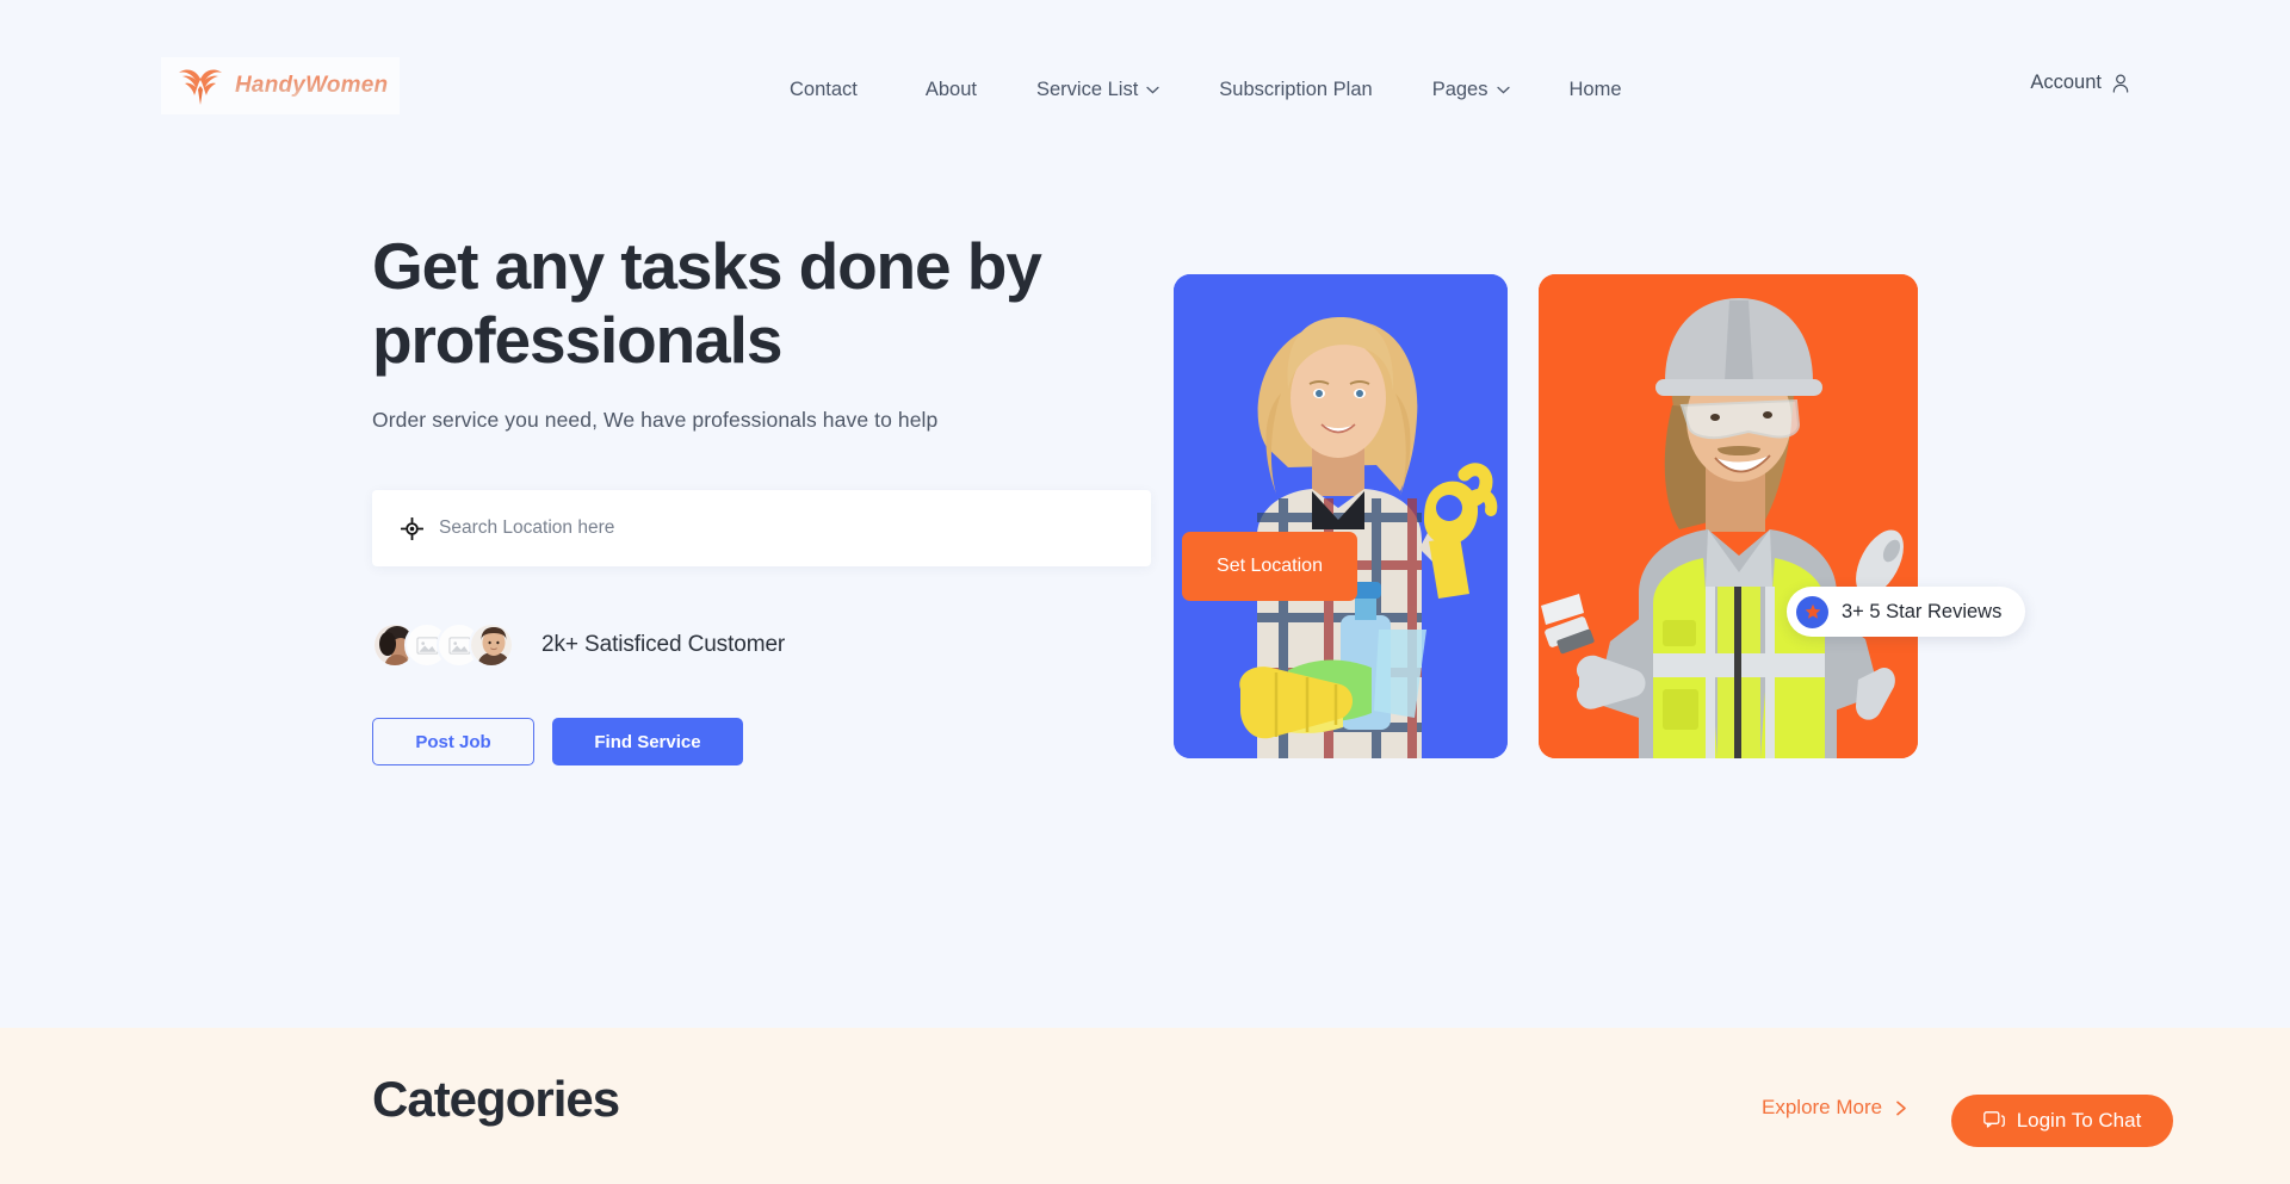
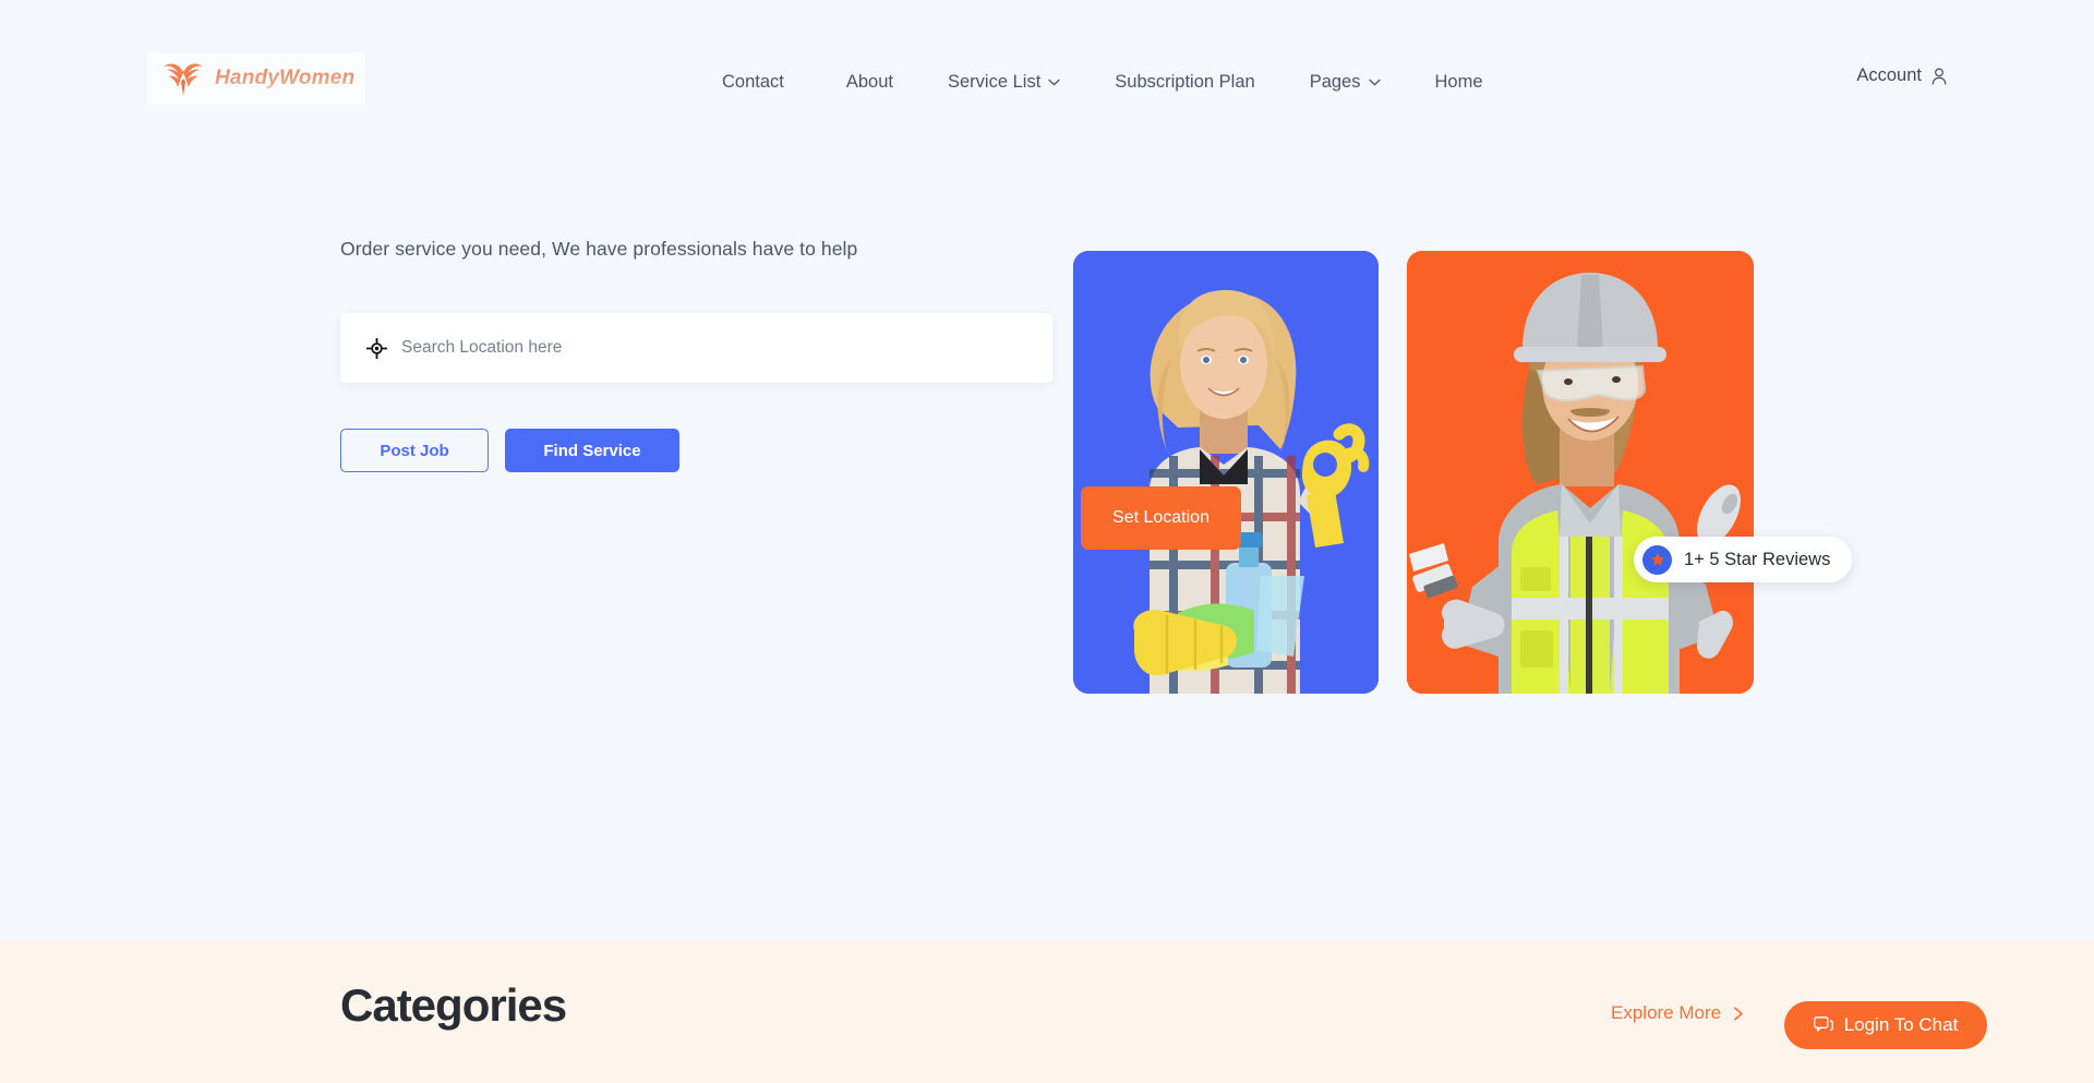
  HandyWomen
  Contact
  About
  Service List
  Subscription Plan
  Pages
  Home
  Account
- Get any tasks done by
- professionals
  Order service you need, We have professionals have to help
  Search Location here
- 2k+ Satisficed Customer
  Post Job
  Find Service
  Set Location
- 3+ 5 Star Reviews
+ 1+ 5 Star Reviews
  Categories
  Explore More
  Login To Chat
